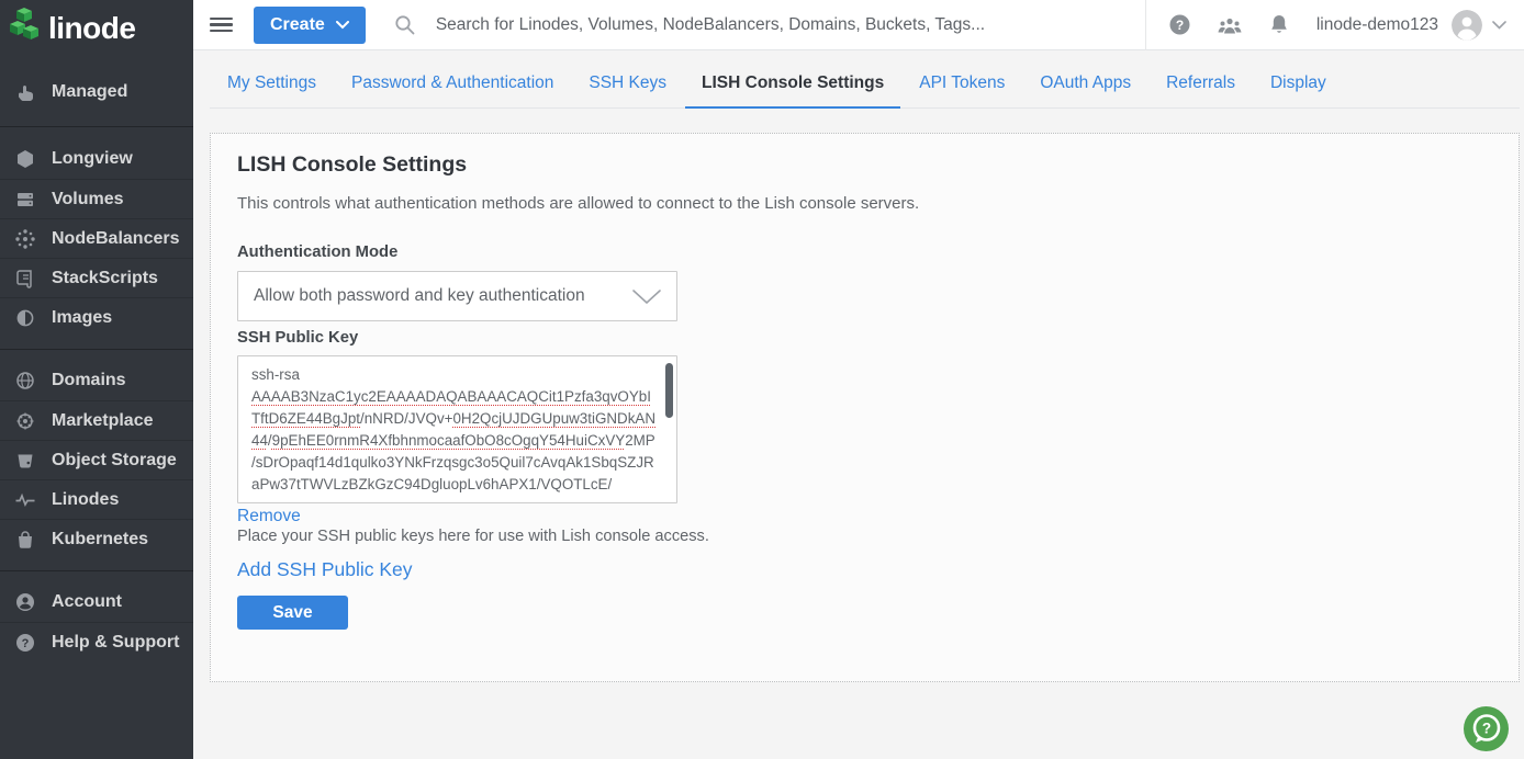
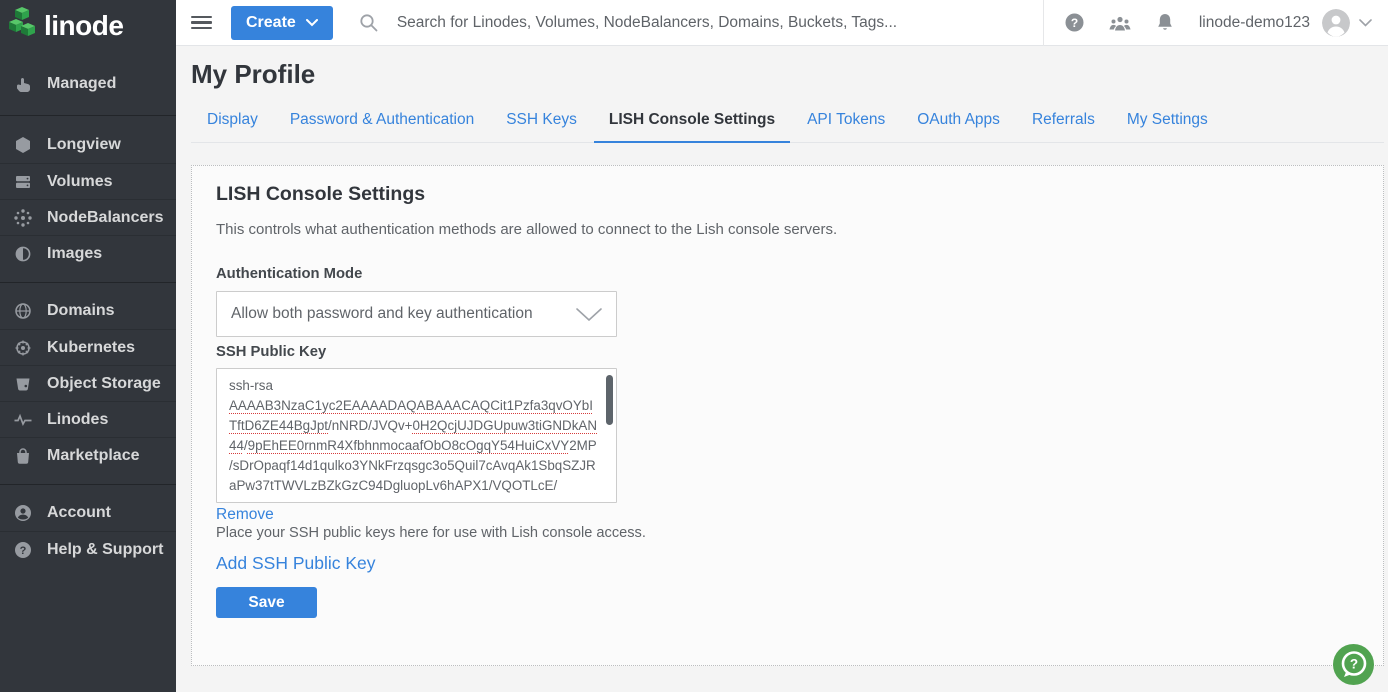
  linode
  Managed
  Longview
  Volumes
  NodeBalancers
- StackScripts
  Images
  Domains
- Marketplace
+ Kubernetes
  Object Storage
  Linodes
- Kubernetes
+ Marketplace
  Account
  ?
  Help & Support
  Create
  Search for Linodes, Volumes, NodeBalancers, Domains, Buckets, Tags...
  ?
  linode-demo123
+ My Profile
- My Settings
+ Display
  Password & Authentication
  SSH Keys
  LISH Console Settings
  API Tokens
  OAuth Apps
  Referrals
- Display
+ My Settings
  LISH Console Settings
  This controls what authentication methods are allowed to connect to the Lish console servers.
  Authentication Mode
  Allow both password and key authentication
  SSH Public Key
  ssh-rsa AAAAB3NzaC1yc2EAAAADAQABAAACAQCit1Pzfa3qvOYbITftD6ZE44BgJpt/nNRD/JVQv+0H2QcjUJDGUpuw3tiGNDkAN44/9pEhEE0rnmR4XfbhnmocaafObO8cOgqY54HuiCxVY2MP/sDrOpaqf14d1qulko3YNkFrzqsgc3o5Quil7cAvqAk1SbqSZJRaPw37tTWVLzBZkGzC94DgluopLv6hAPX1/VQOTLcE/
  Remove
  Place your SSH public keys here for use with Lish console access.
  Add SSH Public Key
  Save
  ?
